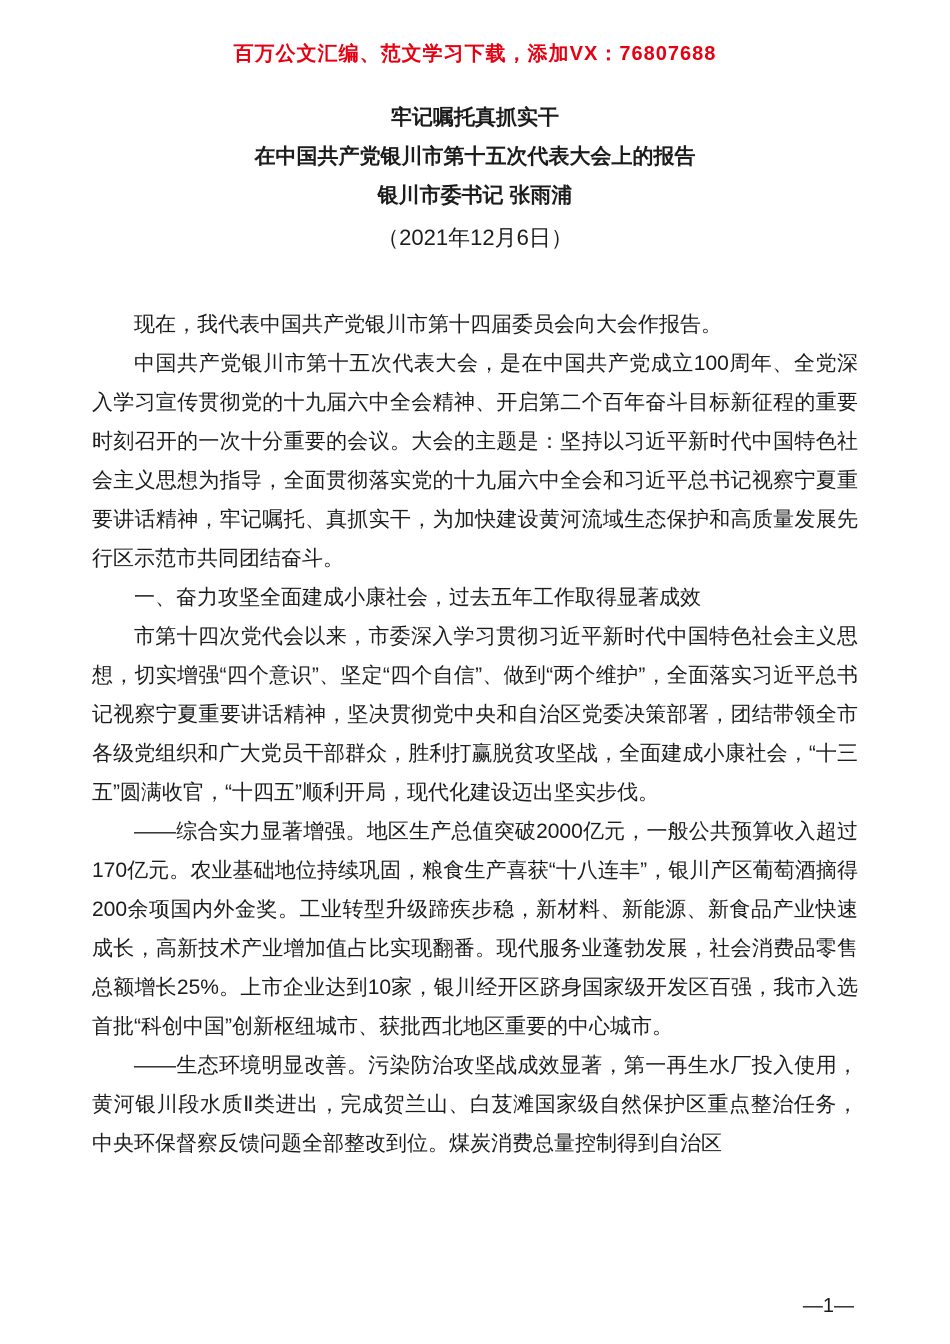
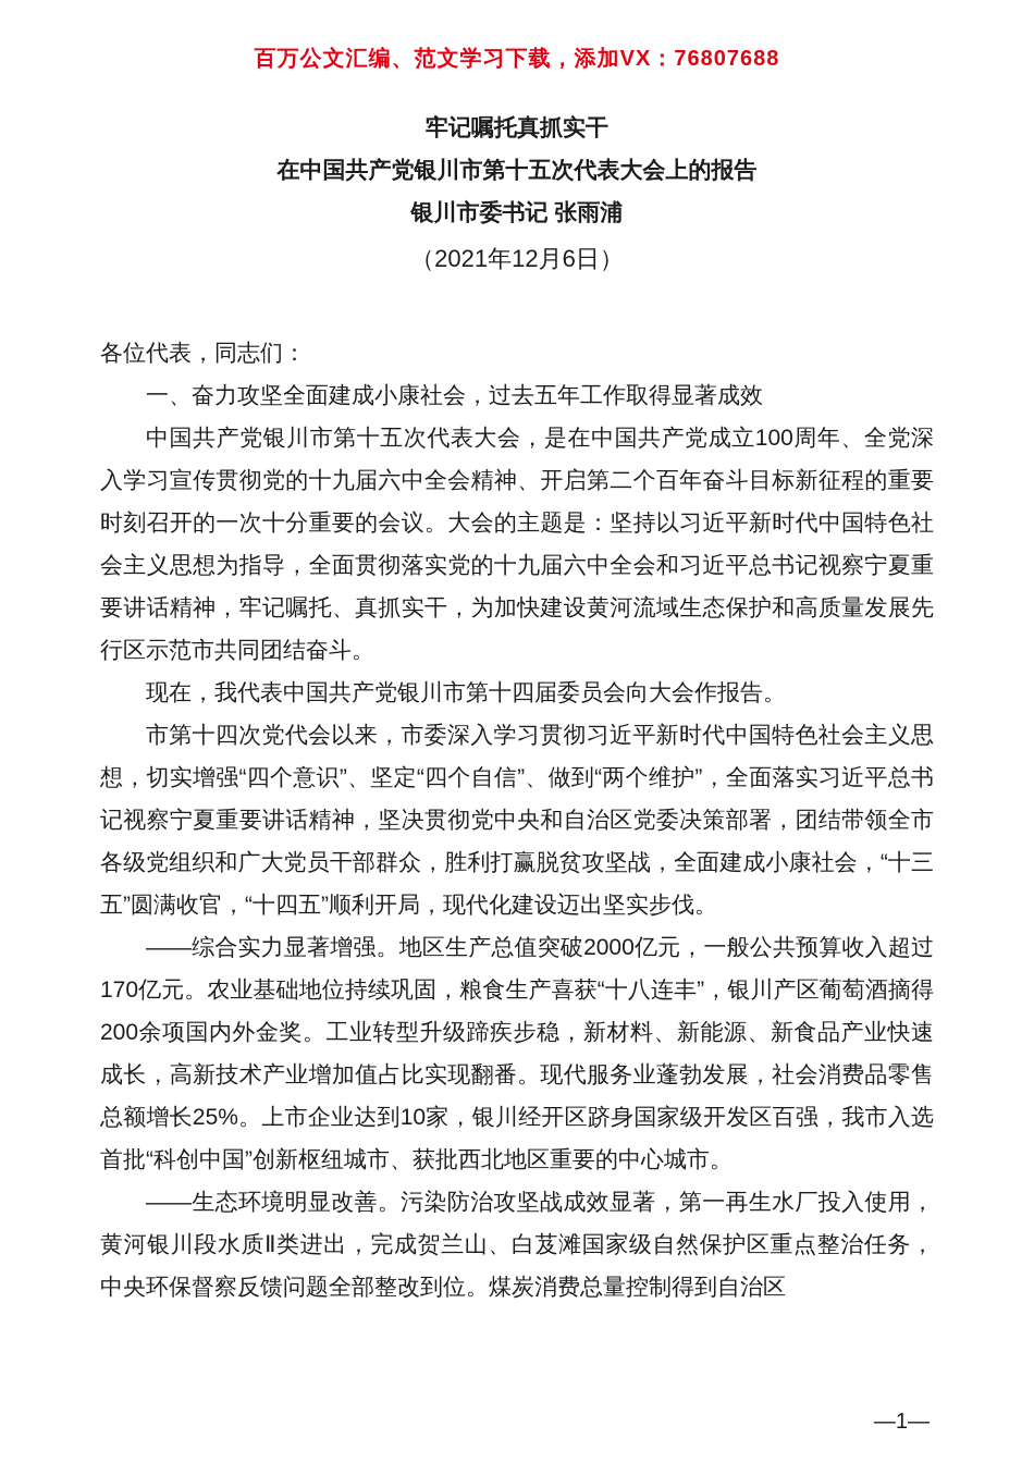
  百万公文汇编、范文学习下载，添加VX：76807688
  牢记嘱托真抓实干
  在中国共产党银川市第十五次代表大会上的报告
  银川市委书记 张雨浦
  （2021年12月6日）
+ 各位代表，同志们：
- 现在，我代表中国共产党银川市第十四届委员会向大会作报告。
+ 一、奋力攻坚全面建成小康社会，过去五年工作取得显著成效
  中国共产党银川市第十五次代表大会，是在中国共产党成立100周年、全党深入学习宣传贯彻党的十九届六中全会精神、开启第二个百年奋斗目标新征程的重要时刻召开的一次十分重要的会议。大会的主题是：坚持以习近平新时代中国特色社会主义思想为指导，全面贯彻落实党的十九届六中全会和习近平总书记视察宁夏重要讲话精神，牢记嘱托、真抓实干，为加快建设黄河流域生态保护和高质量发展先行区示范市共同团结奋斗。
- 一、奋力攻坚全面建成小康社会，过去五年工作取得显著成效
+ 现在，我代表中国共产党银川市第十四届委员会向大会作报告。
  市第十四次党代会以来，市委深入学习贯彻习近平新时代中国特色社会主义思想，切实增强“四个意识”、坚定“四个自信”、做到“两个维护”，全面落实习近平总书记视察宁夏重要讲话精神，坚决贯彻党中央和自治区党委决策部署，团结带领全市各级党组织和广大党员干部群众，胜利打赢脱贫攻坚战，全面建成小康社会，“十三五”圆满收官，“十四五”顺利开局，现代化建设迈出坚实步伐。
  ——综合实力显著增强。地区生产总值突破2000亿元，一般公共预算收入超过170亿元。农业基础地位持续巩固，粮食生产喜获“十八连丰”，银川产区葡萄酒摘得200余项国内外金奖。工业转型升级蹄疾步稳，新材料、新能源、新食品产业快速成长，高新技术产业增加值占比实现翻番。现代服务业蓬勃发展，社会消费品零售总额增长25%。上市企业达到10家，银川经开区跻身国家级开发区百强，我市入选首批“科创中国”创新枢纽城市、获批西北地区重要的中心城市。
  ——生态环境明显改善。污染防治攻坚战成效显著，第一再生水厂投入使用，黄河银川段水质Ⅱ类进出，完成贺兰山、白芨滩国家级自然保护区重点整治任务，中央环保督察反馈问题全部整改到位。煤炭消费总量控制得到自治区
  —1—
